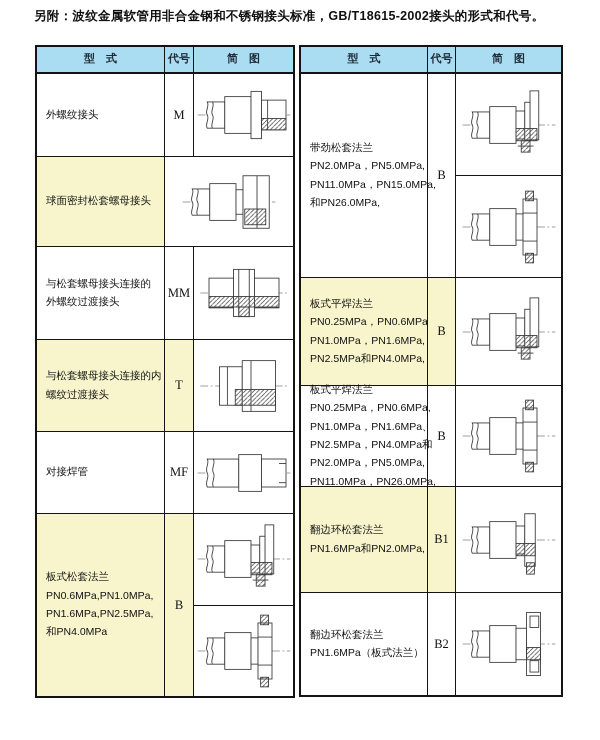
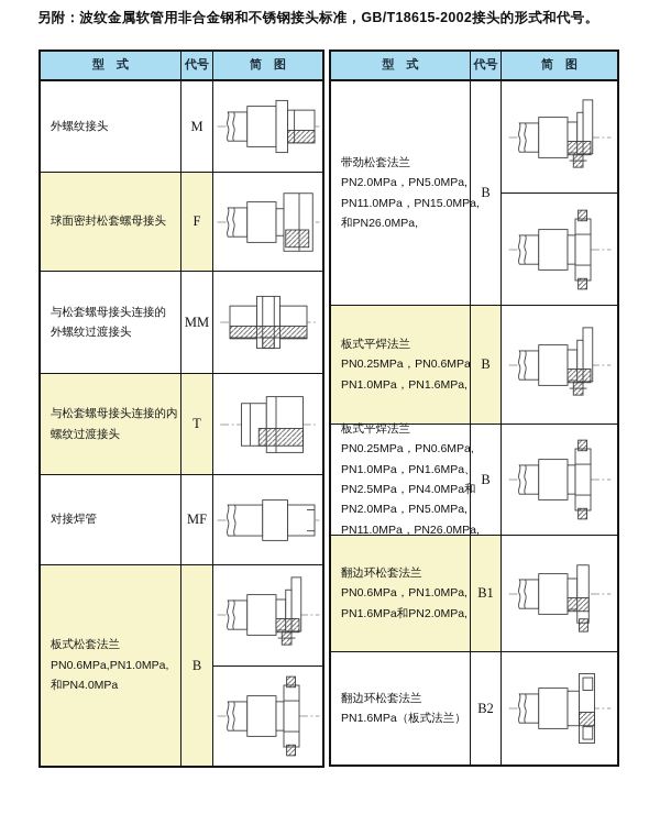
  另附：波纹金属软管用非合金钢和不锈钢接头标准，GB/T18615-2002接头的形式和代号。
  型 式
  代号
  简 图
  外螺纹接头
  M
  球面密封松套螺母接头
+ F
  与松套螺母接头连接的
  外螺纹过渡接头
  MM
  与松套螺母接头连接的内
  螺纹过渡接头
  T
  对接焊管
  MF
  板式松套法兰
  PN0.6MPa,PN1.0MPa,
- PN1.6MPa,PN2.5MPa,
  和PN4.0MPa
  B
  型 式
  代号
  简 图
  带劲松套法兰
  PN2.0MPa，PN5.0MPa,
  PN11.0MPa，PN15.0MP
  和PN26.0MPa,
  B
  板式平焊法兰
  PN0.25MPa，PN0.6MPa
  PN1.0MPa，PN1.6MPa,
- PN2.5MPa和PN4.0MPa,
  B
  板式平焊法兰
  PN0.25MPa，PN0.6MPa
  PN1.0MPa，PN1.6MPa
  PN2.5MPa，PN4.0MPa
  PN2.0MPa，PN5.0MPa,
  PN11.0MPa，PN26.0MP
  B
  翻边环松套法兰
+ PN0.6MPa，PN1.0MPa,
  PN1.6MPa和PN2.0MPa,
  B1
  翻边环松套法兰
  PN1.6MPa（板式法兰）
  B2
